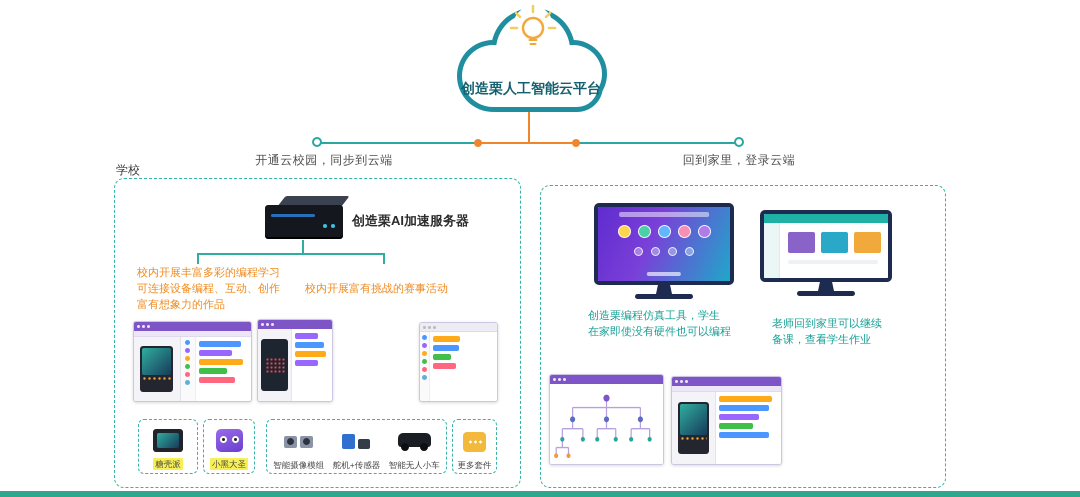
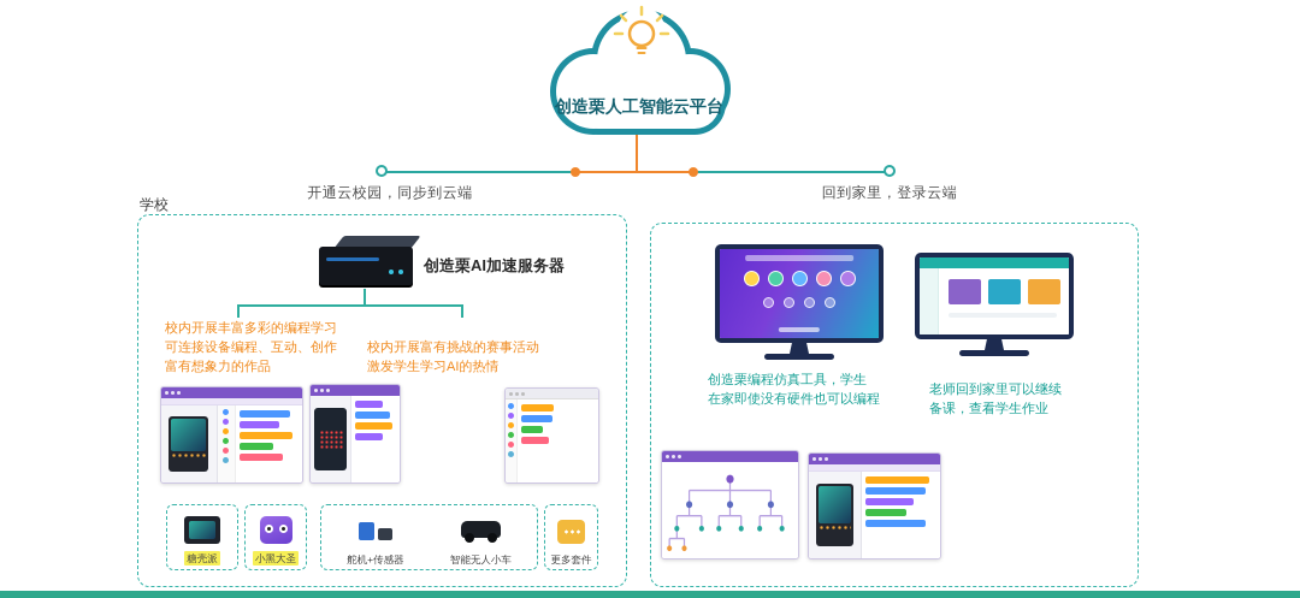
  创造栗人工智能云平台
  开通云校园，同步到云端
  回到家里，登录云端
  学校
  创造栗AI加速服务器
  校内开展丰富多彩的编程学习
  可连接设备编程、互动、创作
  富有想象力的作品
  校内开展富有挑战的赛事活动
+ 激发学生学习AI的热情
  糖壳派
  小黑大圣
- 智能摄像模组
  舵机+传感器
  智能无人小车
  更多套件
  创造栗编程仿真工具，学生
  在家即使没有硬件也可以编程
  老师回到家里可以继续
  备课，查看学生作业
